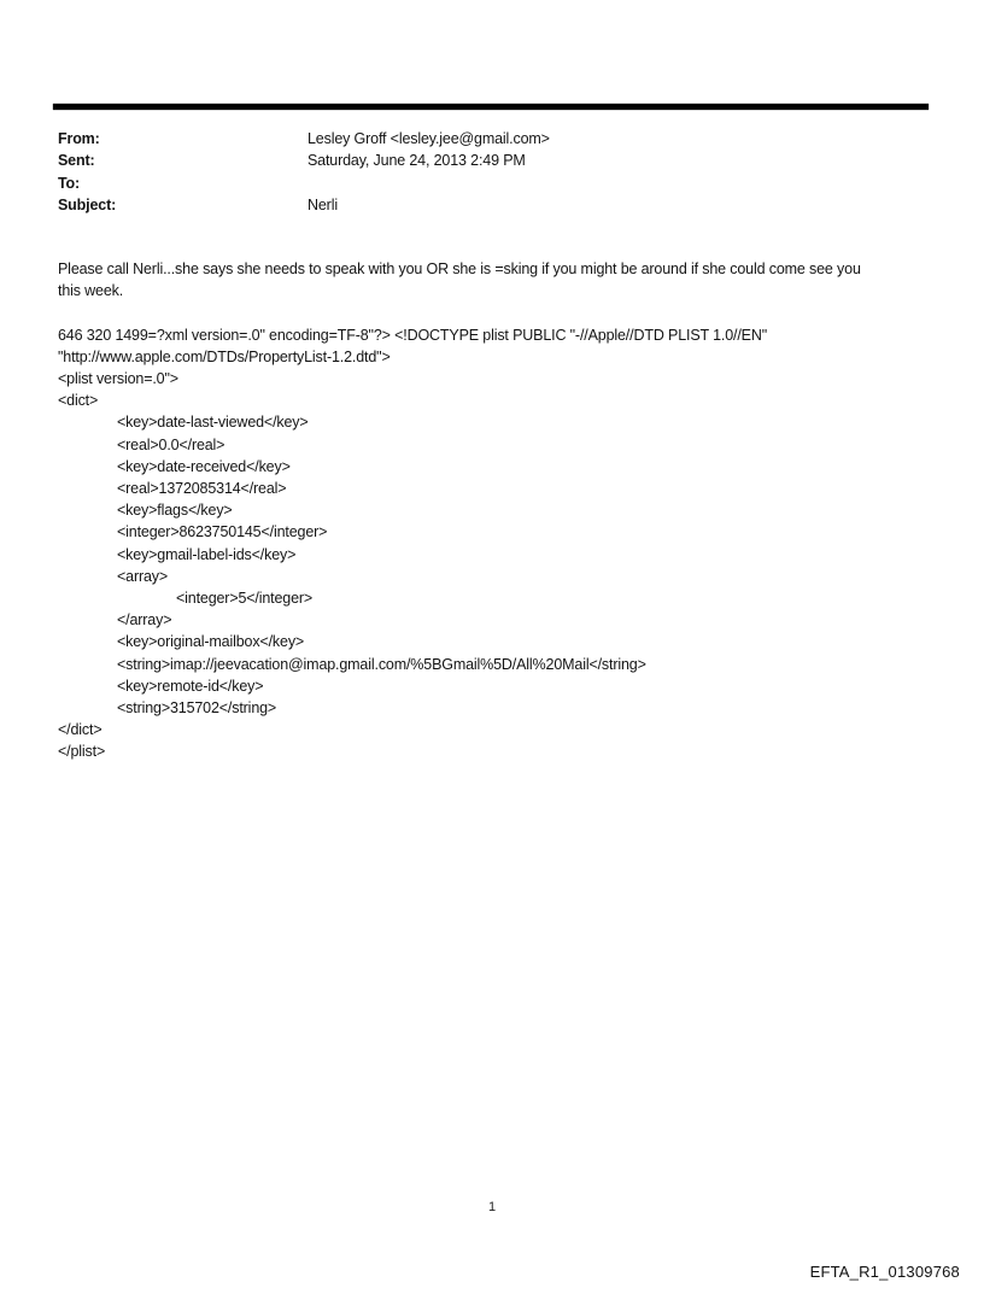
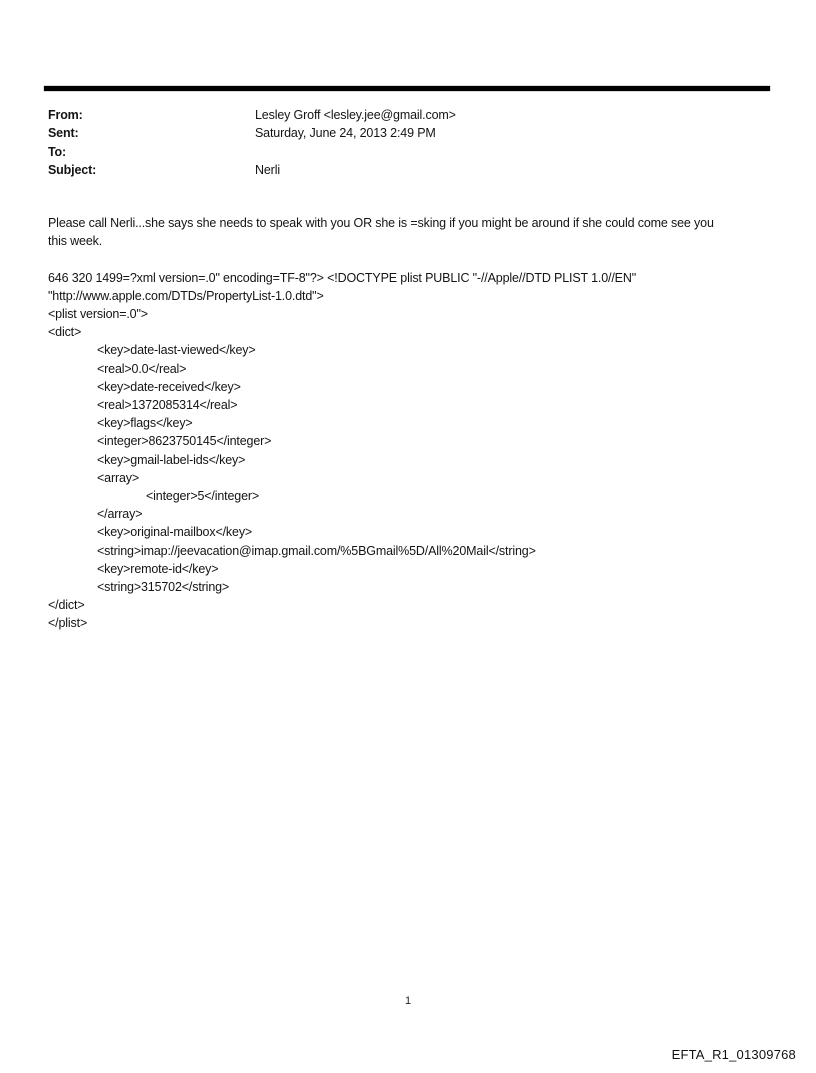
  From:
  Lesley Groff <lesley.jee@gmail.com>
  Sent:
  Saturday, June 24, 2013 2:49 PM
  To:
  Subject:
  Nerli
  Please call Nerli...she says she needs to speak with you OR she is =sking if you might be around if she could come see you
  this week.
  646 320 1499=?xml version=.0" encoding=TF-8"?> <!DOCTYPE plist PUBLIC "-//Apple//DTD PLIST 1.0//EN"
- "http://www.apple.com/DTDs/PropertyList-1.2.dtd">
+ "http://www.apple.com/DTDs/PropertyList-1.0.dtd">
  <plist version=.0">
  <dict>
  <key>date-last-viewed</key>
  <real>0.0</real>
  <key>date-received</key>
  <real>1372085314</real>
  <key>flags</key>
  <integer>8623750145</integer>
  <key>gmail-label-ids</key>
  <array>
  <integer>5</integer>
  </array>
  <key>original-mailbox</key>
  <string>imap://jeevacation@imap.gmail.com/%5BGmail%5D/All%20Mail</string>
  <key>remote-id</key>
  <string>315702</string>
  </dict>
  </plist>
  1
  EFTA_R1_01309768
